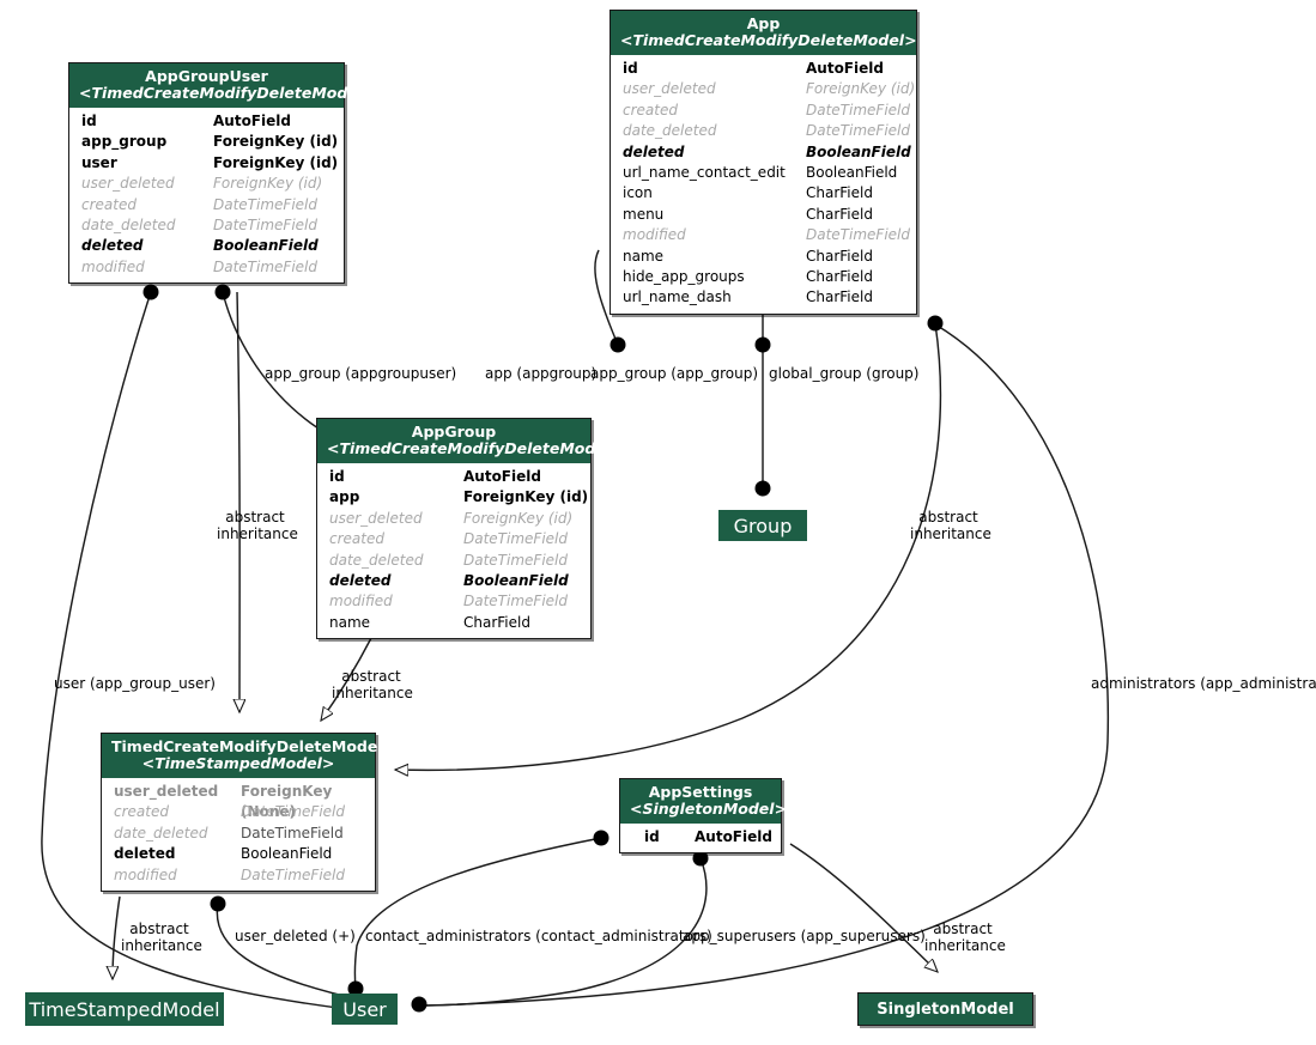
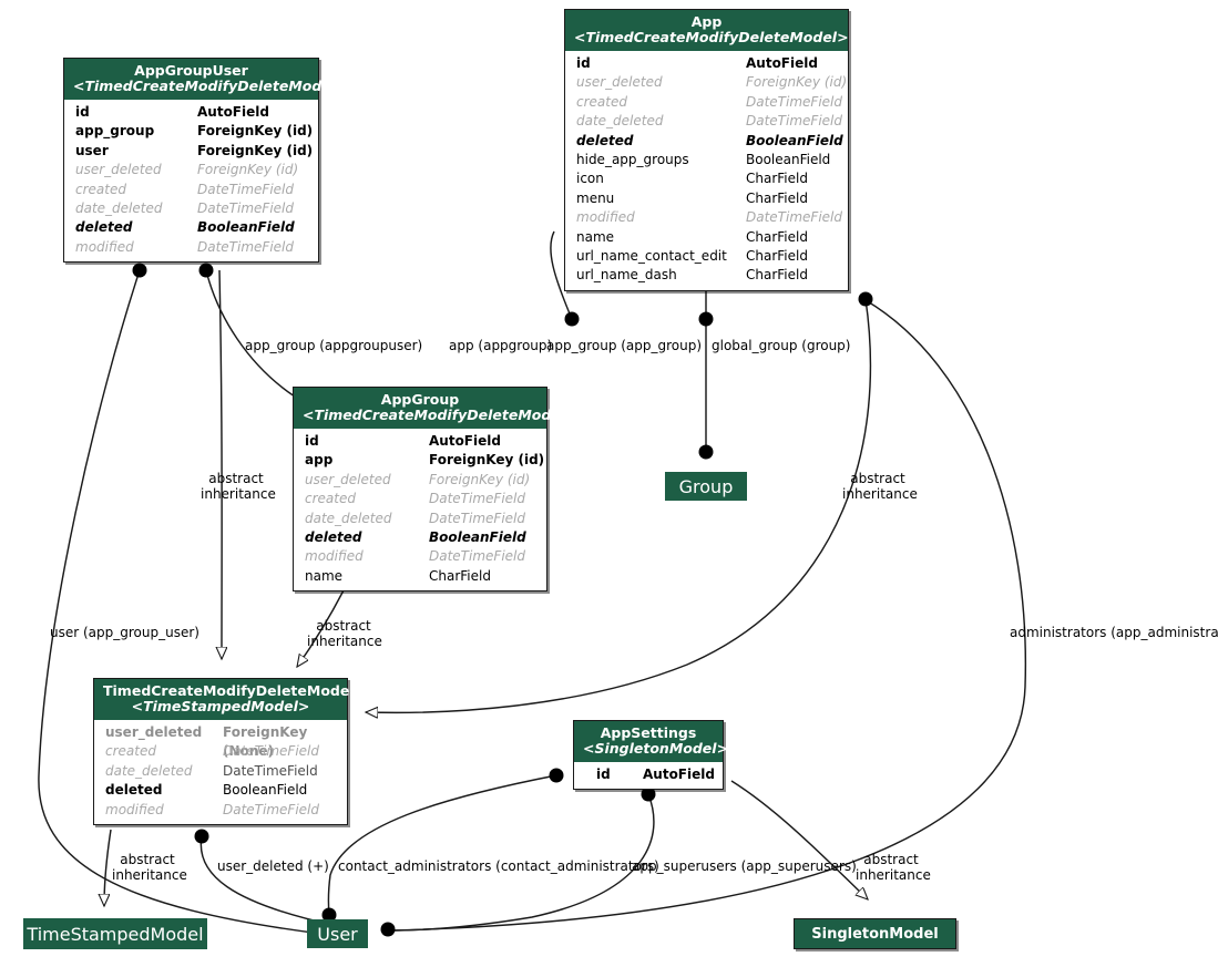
  AppGroupUser
  <TimedCreateModifyDeleteModel>
  id
  AutoField
  app_group
  ForeignKey (id)
  user
  ForeignKey (id)
  user_deleted
  ForeignKey (id)
  created
  DateTimeField
  date_deleted
  DateTimeField
  deleted
  BooleanField
  modified
  DateTimeField
  App
  <TimedCreateModifyDeleteModel>
  id
  AutoField
  user_deleted
  ForeignKey (id)
  created
  DateTimeField
  date_deleted
  DateTimeField
  deleted
  BooleanField
- url_name_contact_edit
+ hide_app_groups
  BooleanField
  icon
  CharField
  menu
  CharField
  modified
  DateTimeField
  name
  CharField
- hide_app_groups
+ url_name_contact_edit
  CharField
  url_name_dash
  CharField
  AppGroup
  <TimedCreateModifyDeleteModel>
  id
  AutoField
  app
  ForeignKey (id)
  user_deleted
  ForeignKey (id)
  created
  DateTimeField
  date_deleted
  DateTimeField
  deleted
  BooleanField
  modified
  DateTimeField
  name
  CharField
  TimedCreateModifyDeleteModel
  <TimeStampedModel>
  user_deleted
  ForeignKey (None)
  created
  DateTimeField
  date_deleted
  DateTimeField
  deleted
  BooleanField
  modified
  DateTimeField
  AppSettings
  <SingletonModel>
  id
  AutoField
  Group
  TimeStampedModel
  User
  SingletonModel
  app_group (appgroupuser)
  app (appgroup)
  app_group (app_group)
  global_group (group)
  abstract
  inheritance
  abstract
  inheritance
  abstract
  inheritance
  abstract
  inheritance
  abstract
  inheritance
  user (app_group_user)
  administrators (app_administra
  user_deleted (+)
  contact_administrators (contact_administrators)
  app_superusers (app_superusers)
